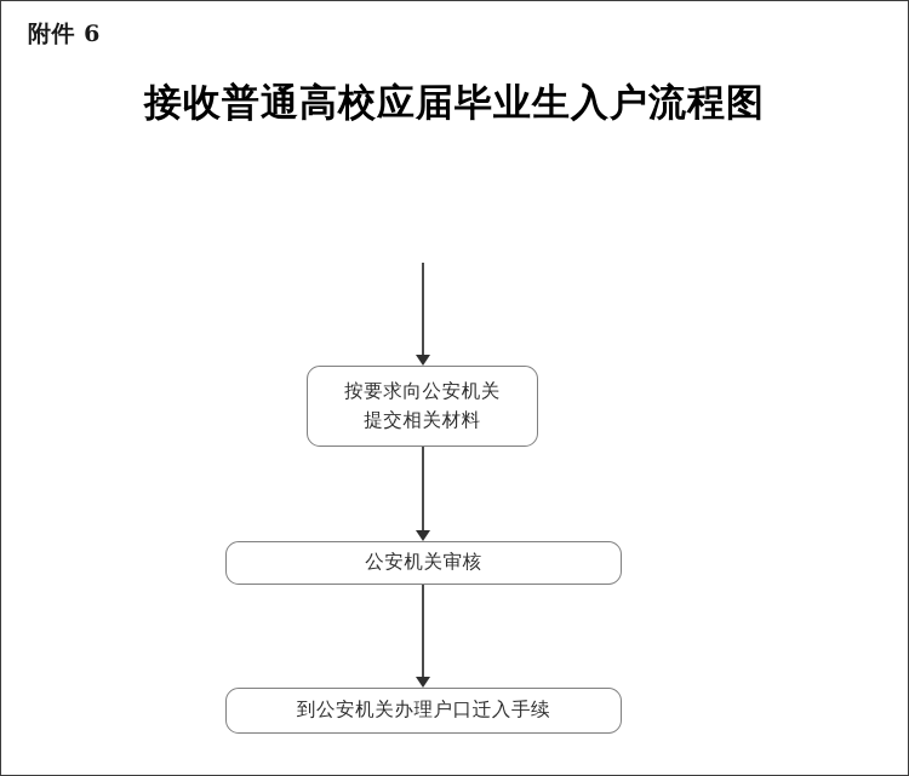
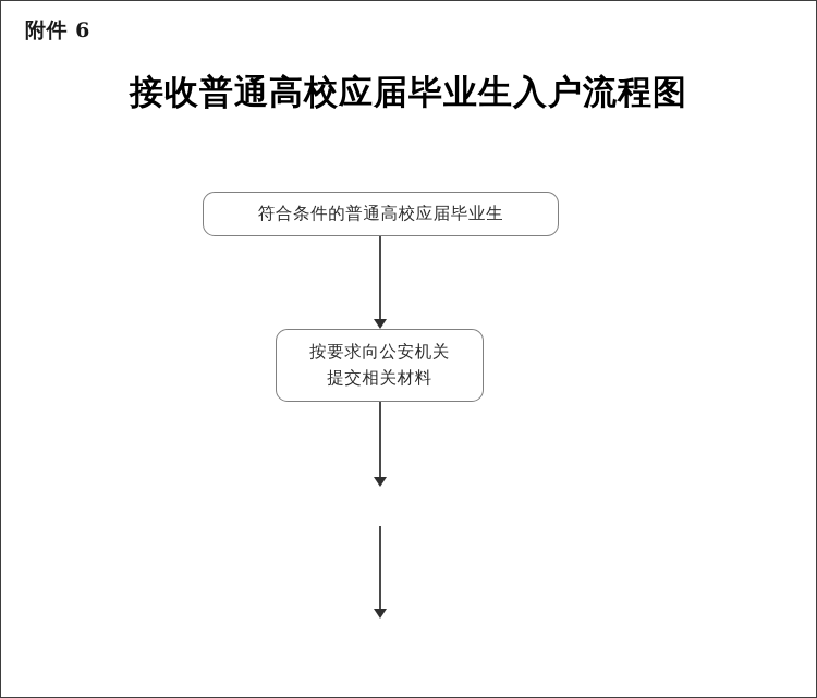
  附件 6
  接收普通高校应届毕业生入户流程图
+ 符合条件的普通高校应届毕业生
  按要求向公安机关
  提交相关材料
- 公安机关审核
- 到公安机关办理户口迁入手续
